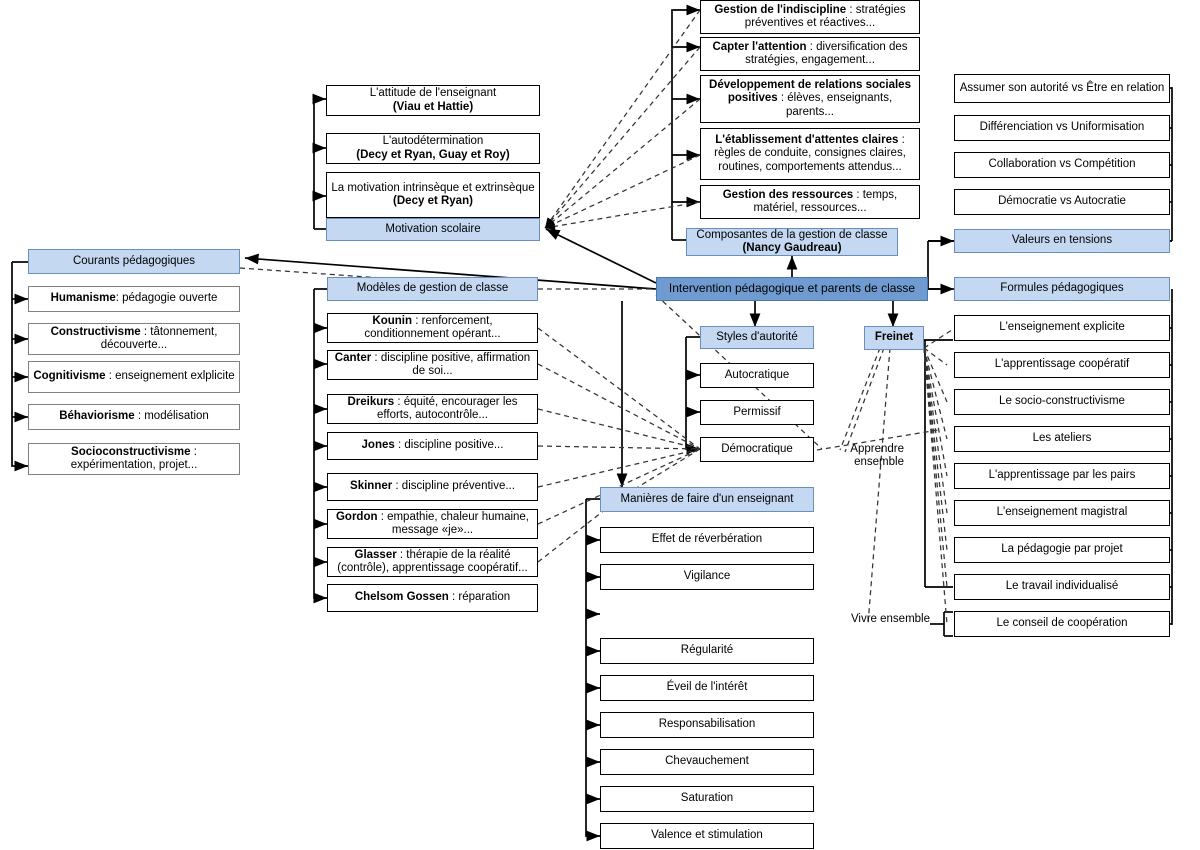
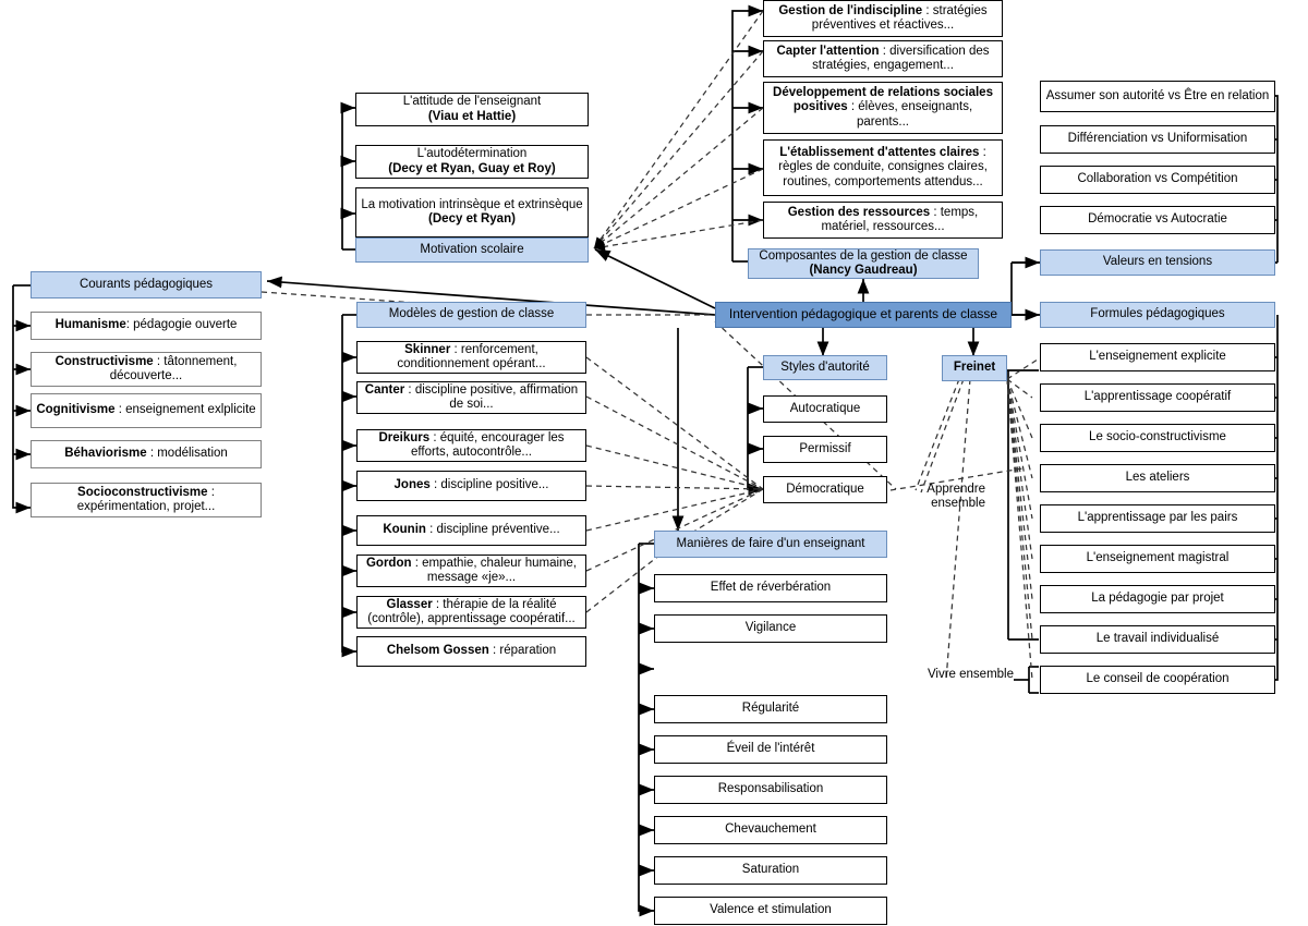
  Gestion de l'indiscipline : stratégies préventives et réactives...
  Capter l'attention : diversification des stratégies, engagement...
  Développement de relations sociales positives : élèves, enseignants, parents...
  L'établissement d'attentes claires : règles de conduite, consignes claires, routines, comportements attendus...
  Gestion des ressources : temps, matériel, ressources...
  Composantes de la gestion de classe
  (Nancy Gaudreau)
  L'attitude de l'enseignant
  (Viau et Hattie)
  L'autodétermination
  (Decy et Ryan, Guay et Roy)
  La motivation intrinsèque et extrinsèque
  (Decy et Ryan)
  Motivation scolaire
  Courants pédagogiques
  Humanisme: pédagogie ouverte
  Constructivisme : tâtonnement, découverte...
  Cognitivisme : enseignement exlplicite
  Béhaviorisme : modélisation
  Socioconstructivisme : expérimentation, projet...
  Modèles de gestion de classe
- Kounin : renforcement, conditionnement opérant...
+ Skinner : renforcement, conditionnement opérant...
  Canter : discipline positive, affirmation de soi...
  Dreikurs : équité, encourager les efforts, autocontrôle...
  Jones : discipline positive...
- Skinner : discipline préventive...
+ Kounin : discipline préventive...
  Gordon : empathie, chaleur humaine, message «je»...
  Glasser : thérapie de la réalité (contrôle), apprentissage coopératif...
  Chelsom Gossen : réparation
  Intervention pédagogique et parents de classe
  Styles d'autorité
  Autocratique
  Permissif
  Démocratique
  Manières de faire d'un enseignant
  Effet de réverbération
  Vigilance
  Régularité
  Éveil de l'intérêt
  Responsabilisation
  Chevauchement
  Saturation
  Valence et stimulation
  Assumer son autorité vs Être en relation
  Différenciation vs Uniformisation
  Collaboration vs Compétition
  Démocratie vs Autocratie
  Valeurs en tensions
  Formules pédagogiques
  L'enseignement explicite
  L'apprentissage coopératif
  Le socio-constructivisme
  Les ateliers
  L'apprentissage par les pairs
  L'enseignement magistral
  La pédagogie par projet
  Le travail individualisé
  Le conseil de coopération
  Freinet
  Apprendre ensemble
  Vivre ensemble
